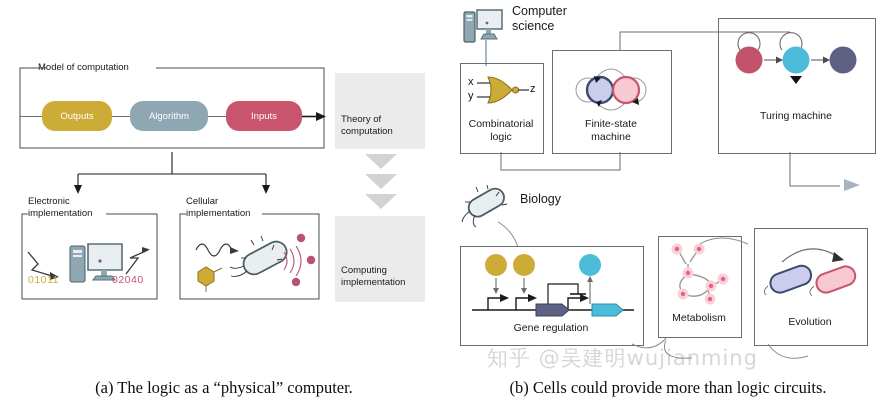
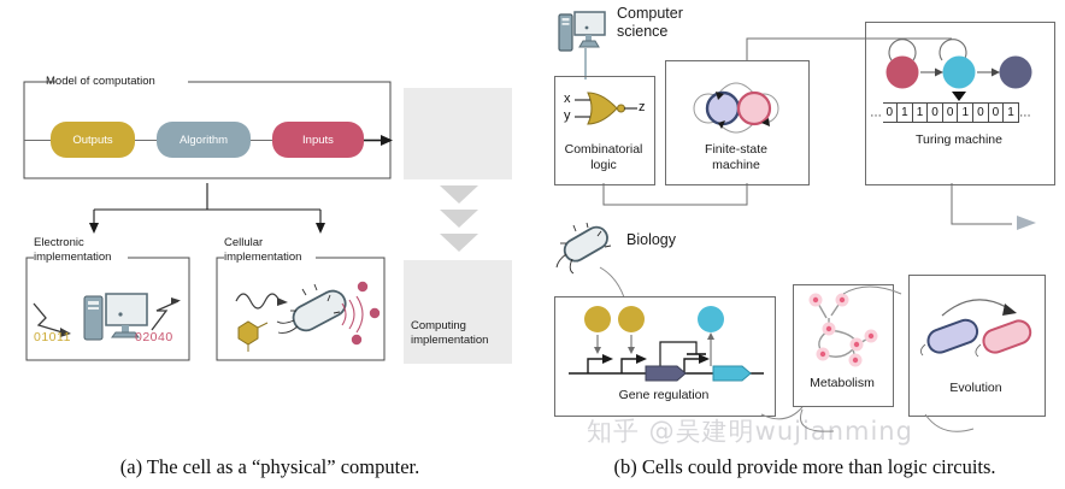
- Theory of
- computation
  Computing
  implementation
  Model of computation
  Outputs
  Algorithm
  Inputs
  Electronic
  implementation
  01011
  02040
  Cellular
  implementation
- (a) The logic as a “physical” computer.
+ (a) The cell as a “physical” computer.
  Computer
  science
  x
  y
  z
  Combinatorial
  logic
  Finite-state
  machine
+ … 0 1 1 0 0 1 0 0 1 …
  Turing machine
  Biology
  Gene regulation
  Metabolism
  Evolution
  (b) Cells could provide more than logic circuits.
  知乎 @吴建明wujianming
